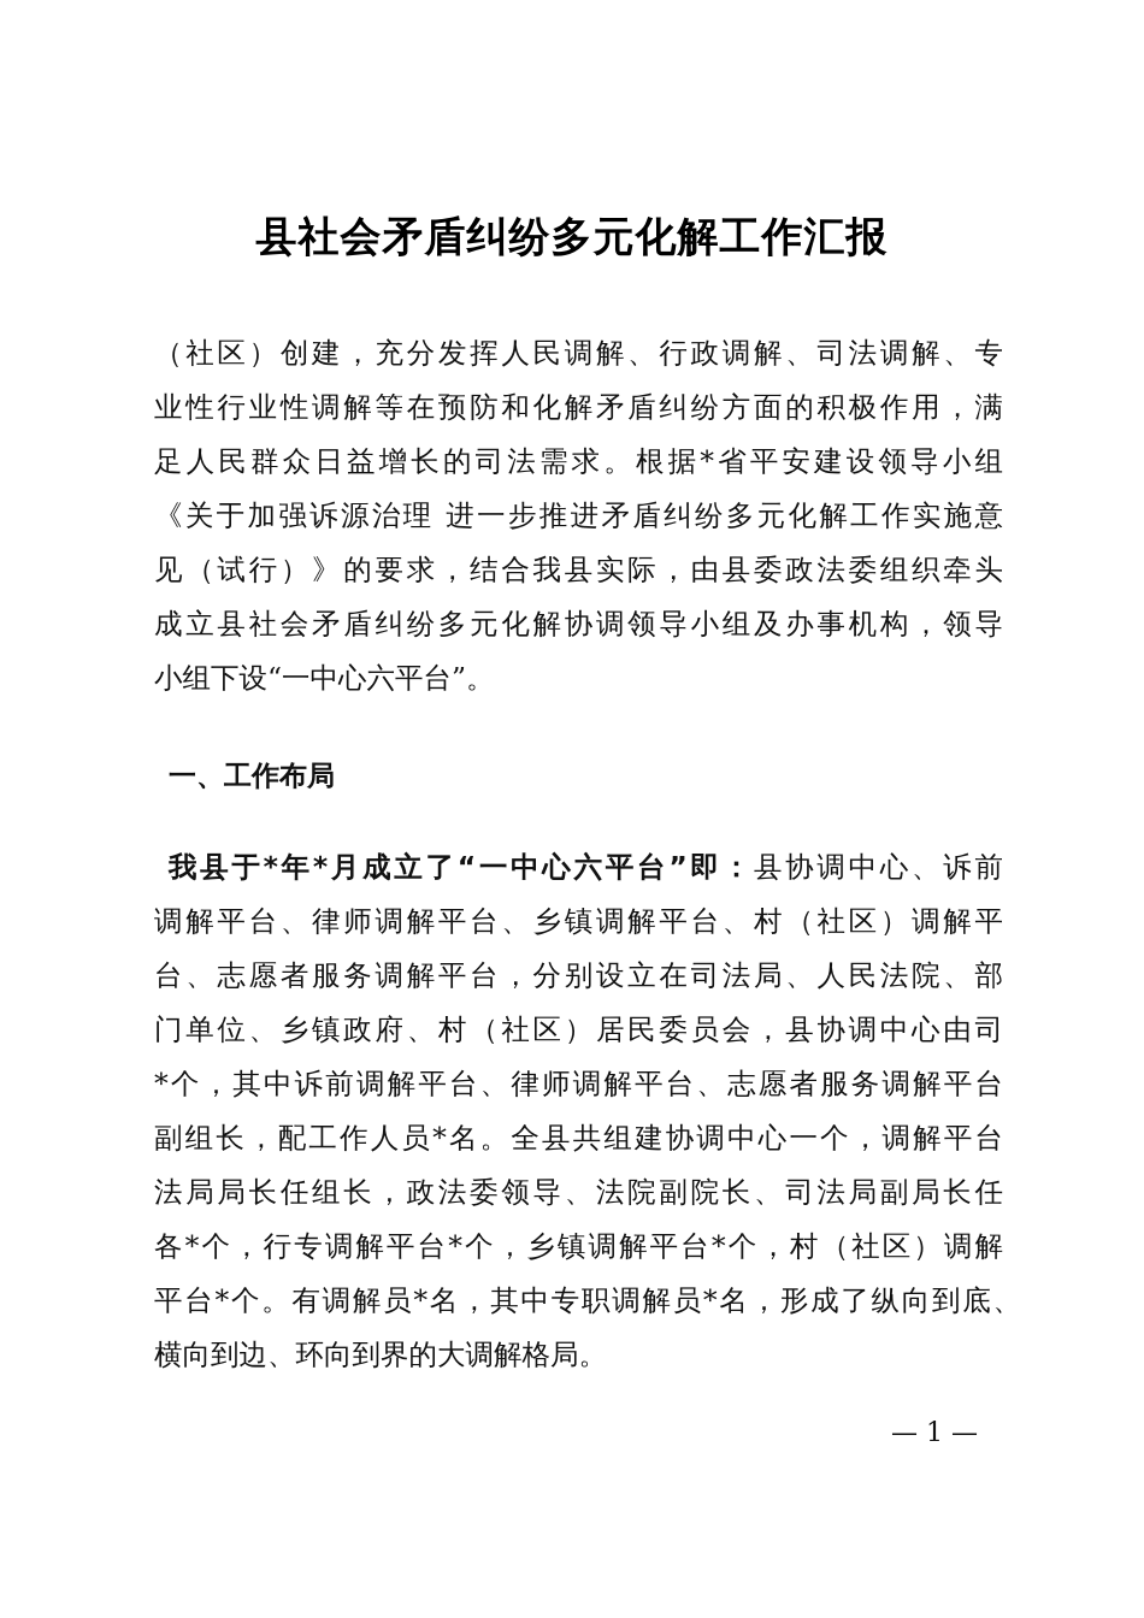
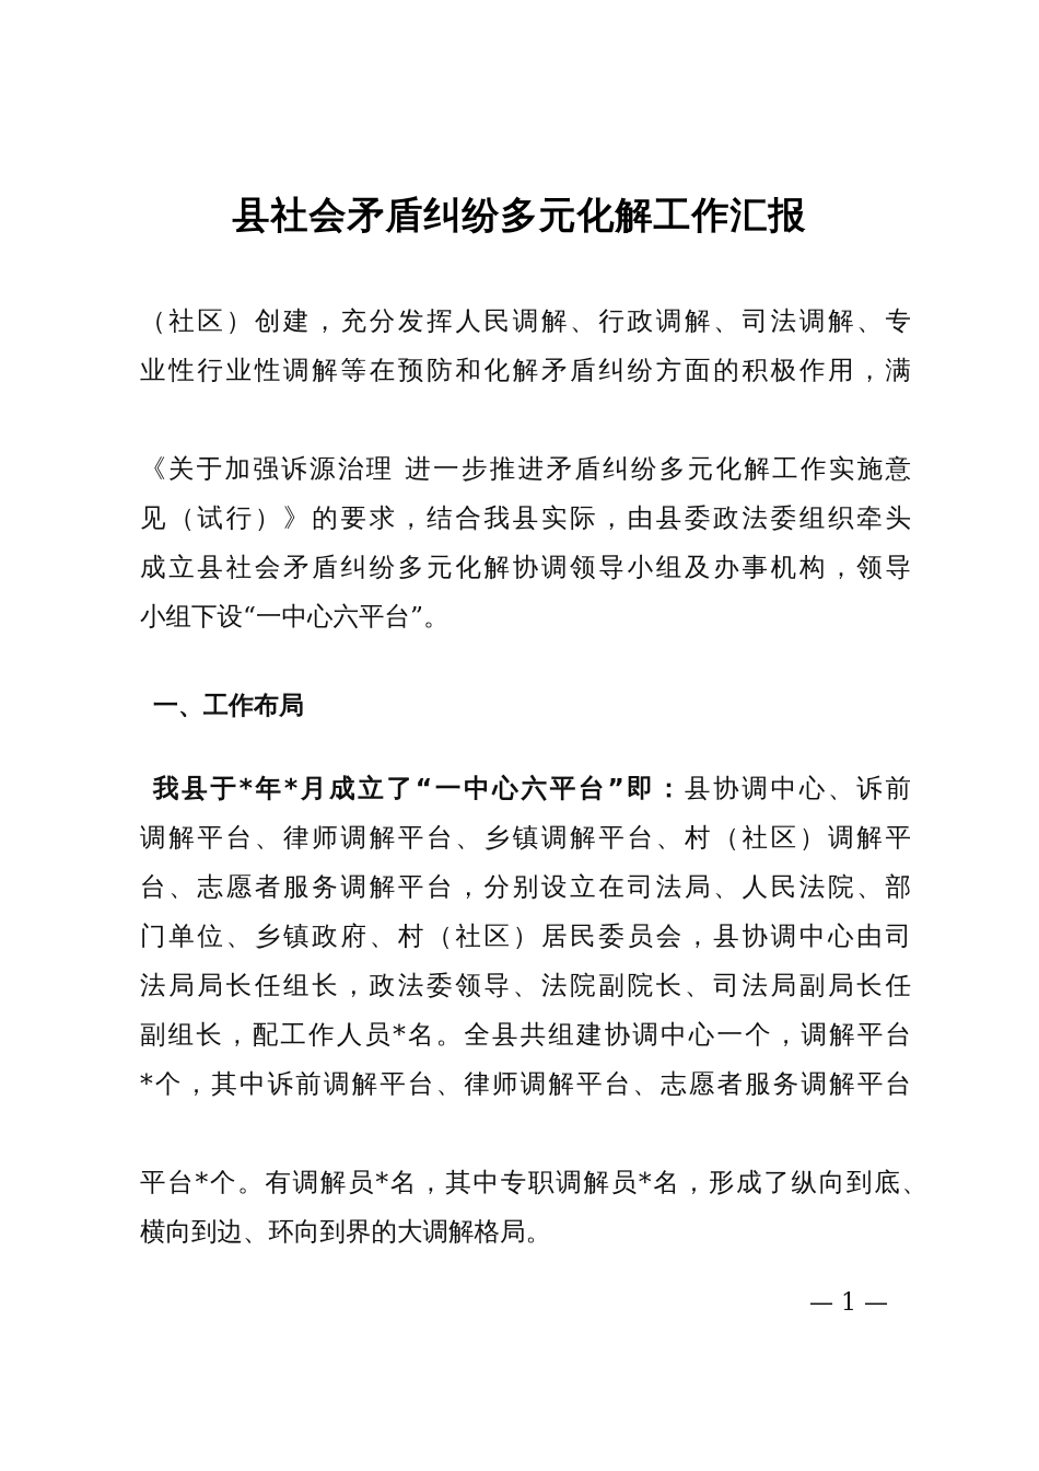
  县社会矛盾纠纷多元化解工作汇报
  （社区）创建，充分发挥人民调解、行政调解、司法调解、专
  业性行业性调解等在预防和化解矛盾纠纷方面的积极作用，满
- 足人民群众日益增长的司法需求。根据*省平安建设领导小组
  《关于加强诉源治理 进一步推进矛盾纠纷多元化解工作实施意
  见（试行）》的要求，结合我县实际，由县委政法委组织牵头
  成立县社会矛盾纠纷多元化解协调领导小组及办事机构，领导
  小组下设“一中心六平台”。
  一、工作布局
  我县于*年*月成立了“一中心六平台”即：县协调中心、诉前
  调解平台、律师调解平台、乡镇调解平台、村（社区）调解平
  台、志愿者服务调解平台，分别设立在司法局、人民法院、部
  门单位、乡镇政府、村（社区）居民委员会，县协调中心由司
- *个，其中诉前调解平台、律师调解平台、志愿者服务调解平台
+ 法局局长任组长，政法委领导、法院副院长、司法局副局长任
  副组长，配工作人员*名。全县共组建协调中心一个，调解平台
- 法局局长任组长，政法委领导、法院副院长、司法局副局长任
+ *个，其中诉前调解平台、律师调解平台、志愿者服务调解平台
- 各*个，行专调解平台*个，乡镇调解平台*个，村（社区）调解
  平台*个。有调解员*名，其中专职调解员*名，形成了纵向到底、
  横向到边、环向到界的大调解格局。
  — 1 —
